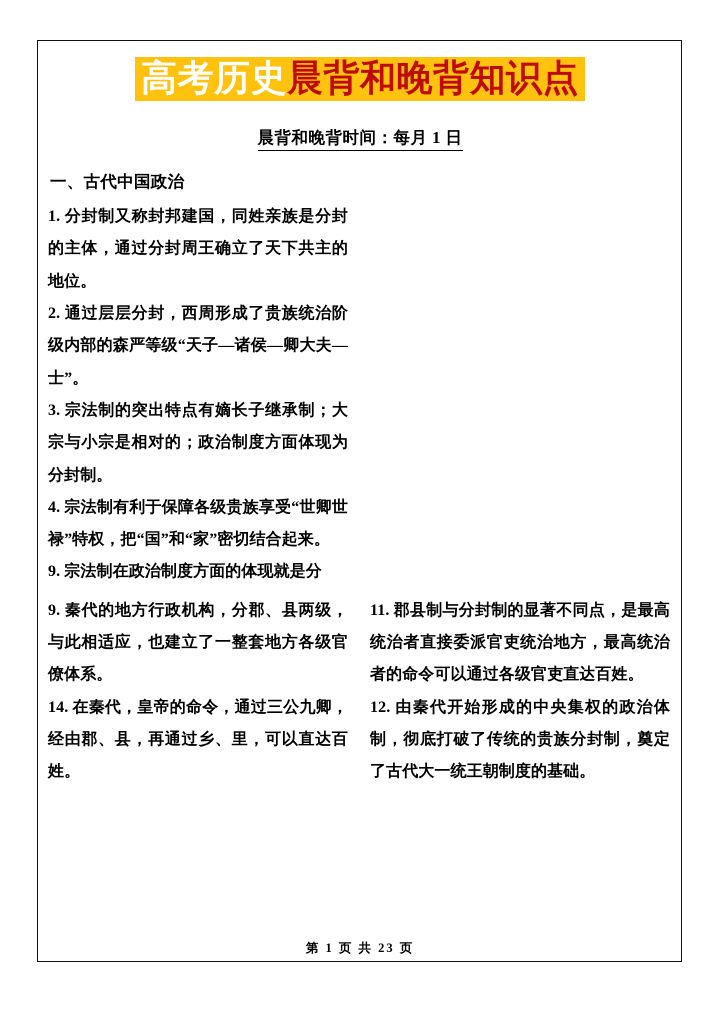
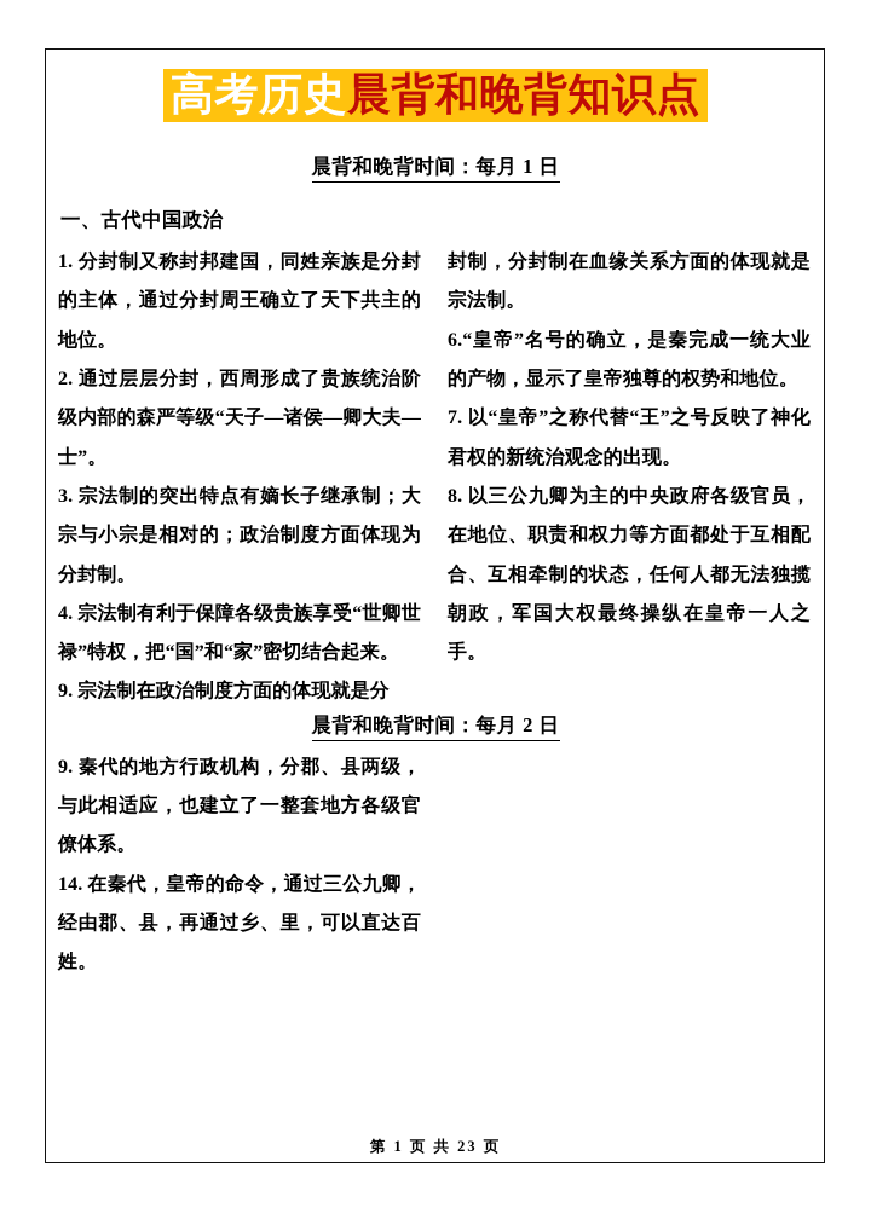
  高考历史晨背和晚背知识点
  晨背和晚背时间：每月 1 日
  一、古代中国政治
  1. 分封制又称封邦建国，同姓亲族是分封的主体，通过分封周王确立了天下共主的地位。
  2. 通过层层分封，西周形成了贵族统治阶级内部的森严等级“天子—诸侯—卿大夫—士”。
  3. 宗法制的突出特点有嫡长子继承制；大宗与小宗是相对的；政治制度方面体现为分封制。
  4. 宗法制有利于保障各级贵族享受“世卿世禄”特权，把“国”和“家”密切结合起来。
  9. 宗法制在政治制度方面的体现就是分
+ 封制，分封制在血缘关系方面的体现就是宗法制。
+ 6.“皇帝”名号的确立，是秦完成一统大业的产物，显示了皇帝独尊的权势和地位。
+ 7. 以“皇帝”之称代替“王”之号反映了神化君权的新统治观念的出现。
+ 8. 以三公九卿为主的中央政府各级官员，在地位、职责和权力等方面都处于互相配合、互相牵制的状态，任何人都无法独揽朝政，军国大权最终操纵在皇帝一人之手。
+ 晨背和晚背时间：每月 2 日
  9. 秦代的地方行政机构，分郡、县两级，与此相适应，也建立了一整套地方各级官僚体系。
  14. 在秦代，皇帝的命令，通过三公九卿，经由郡、县，再通过乡、里，可以直达百姓。
- 11. 郡县制与分封制的显著不同点，是最高统治者直接委派官吏统治地方，最高统治者的命令可以通过各级官吏直达百姓。
- 12. 由秦代开始形成的中央集权的政治体制，彻底打破了传统的贵族分封制，奠定了古代大一统王朝制度的基础。
  第 1 页 共 23 页
